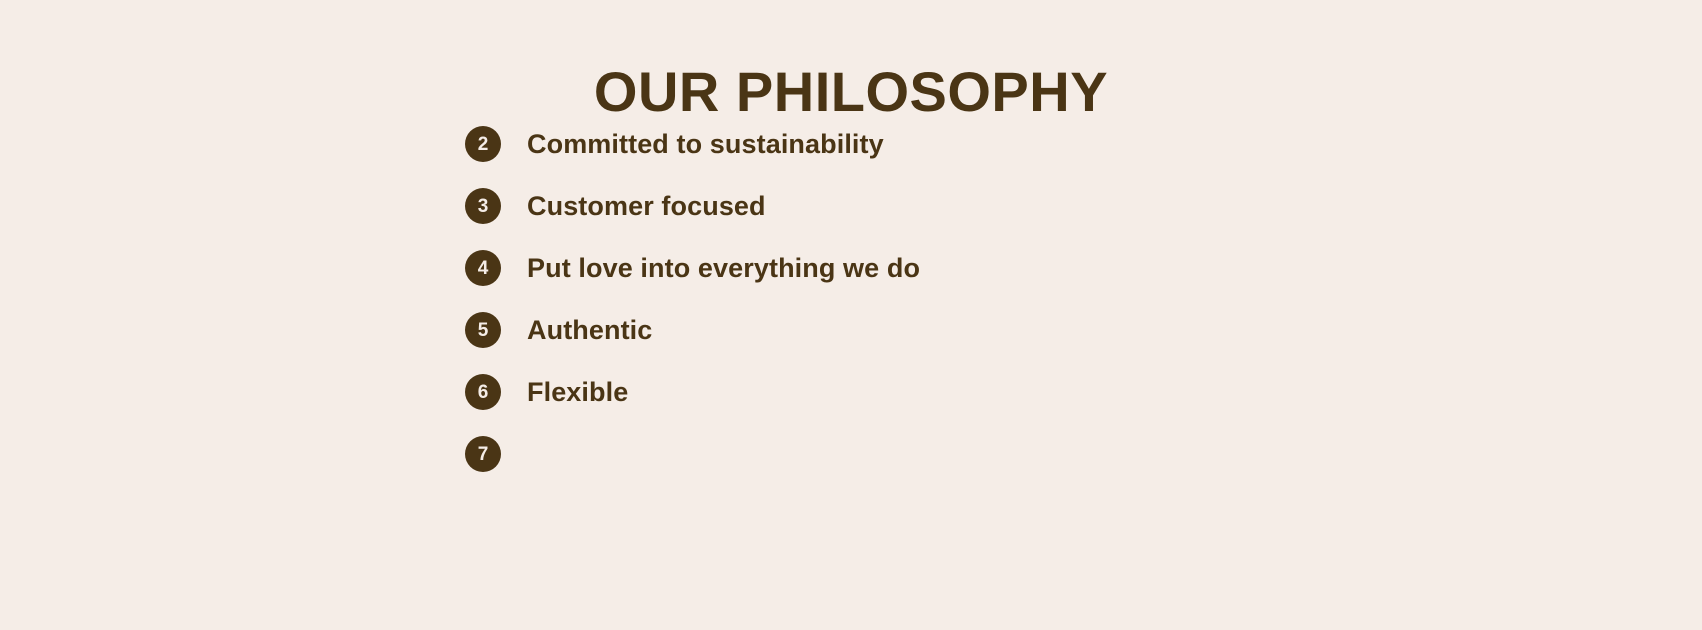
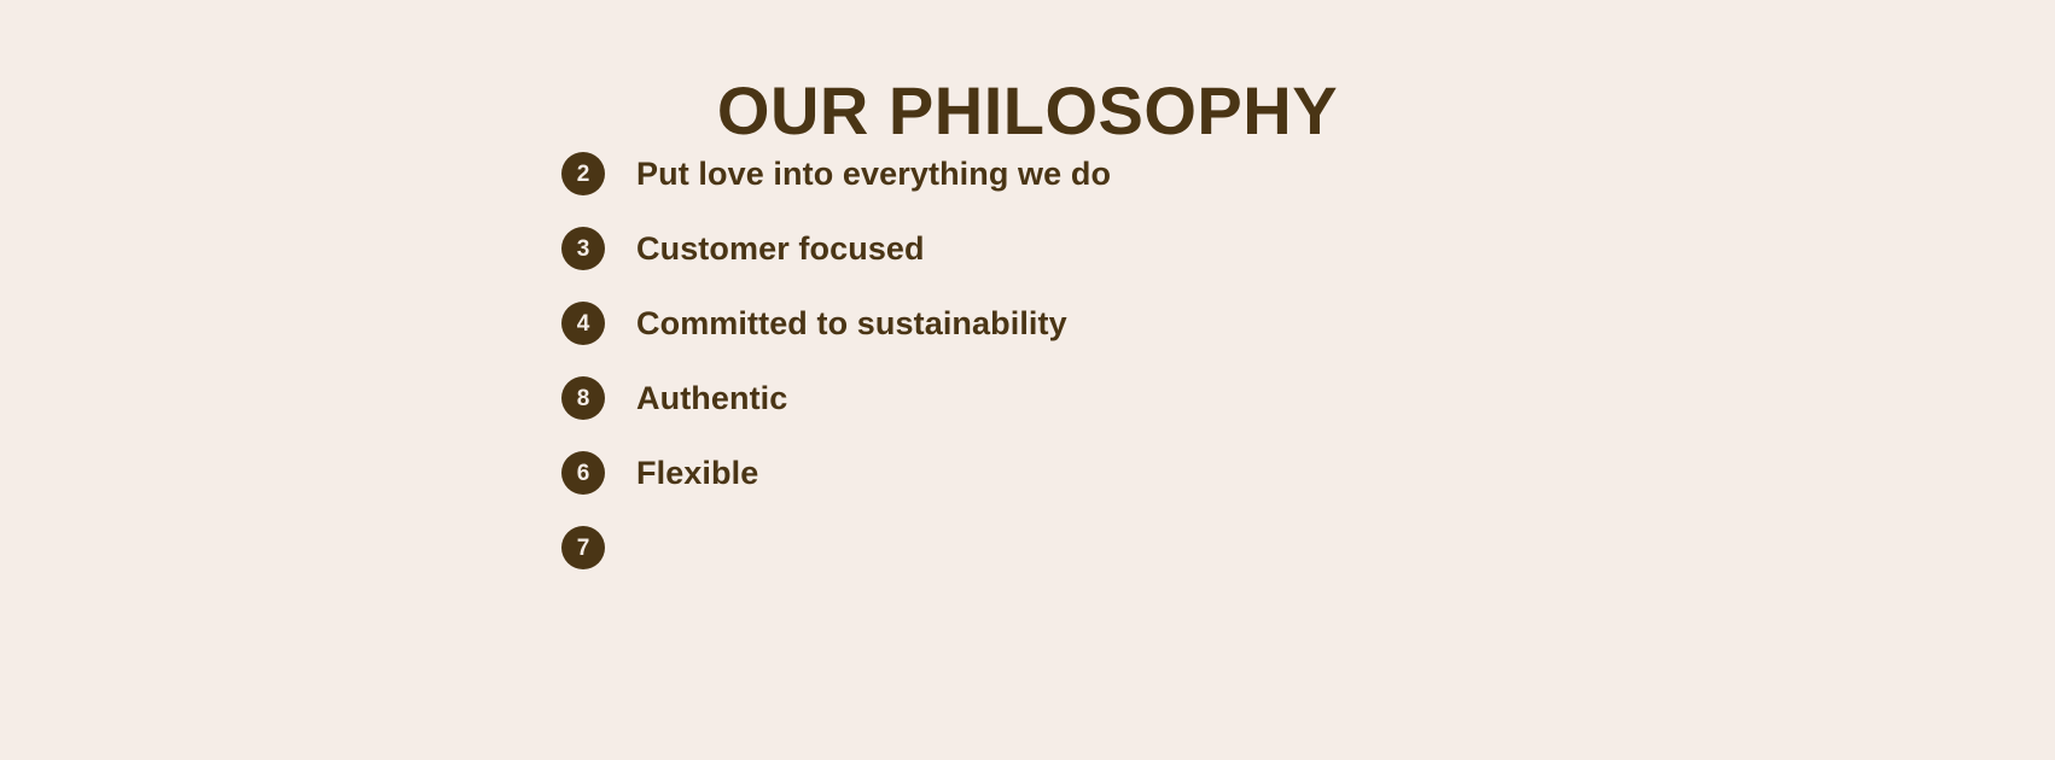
  OUR PHILOSOPHY
  2
- Committed to sustainability
+ Put love into everything we do
  3
  Customer focused
  4
- Put love into everything we do
+ Committed to sustainability
- 5
+ 8
  Authentic
  6
  Flexible
  7
